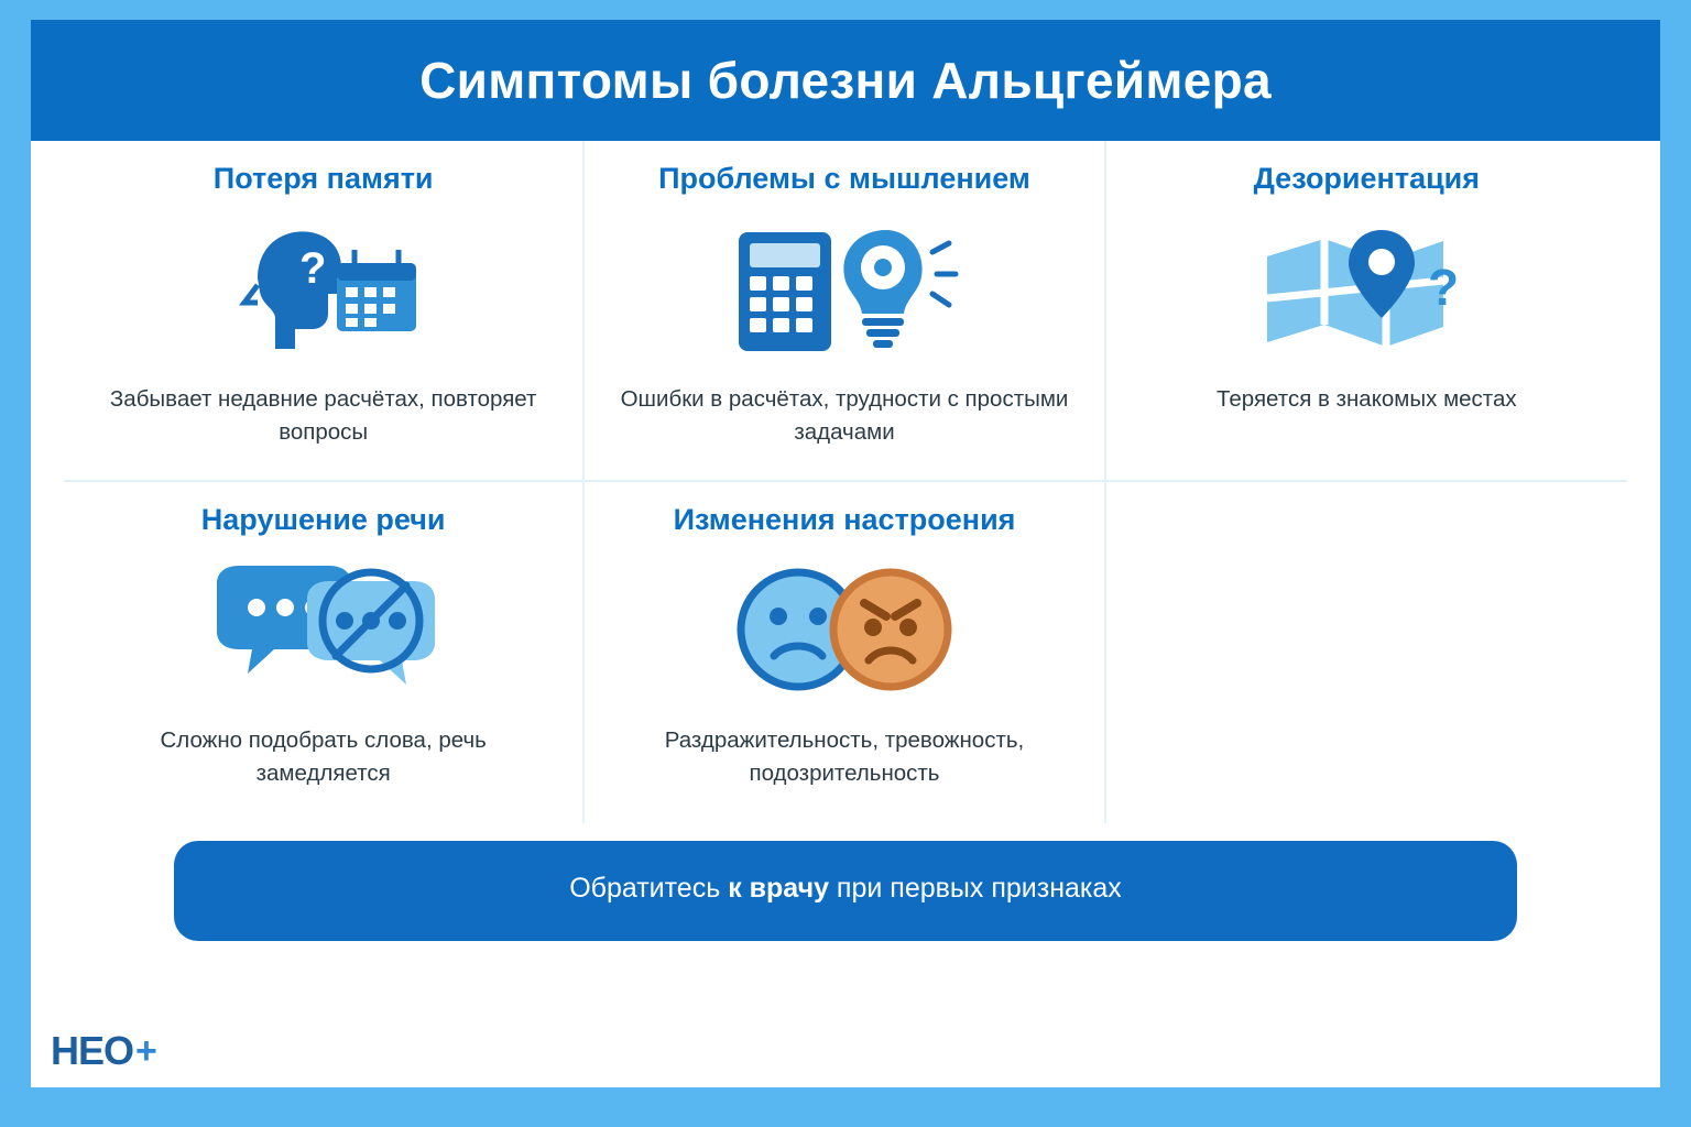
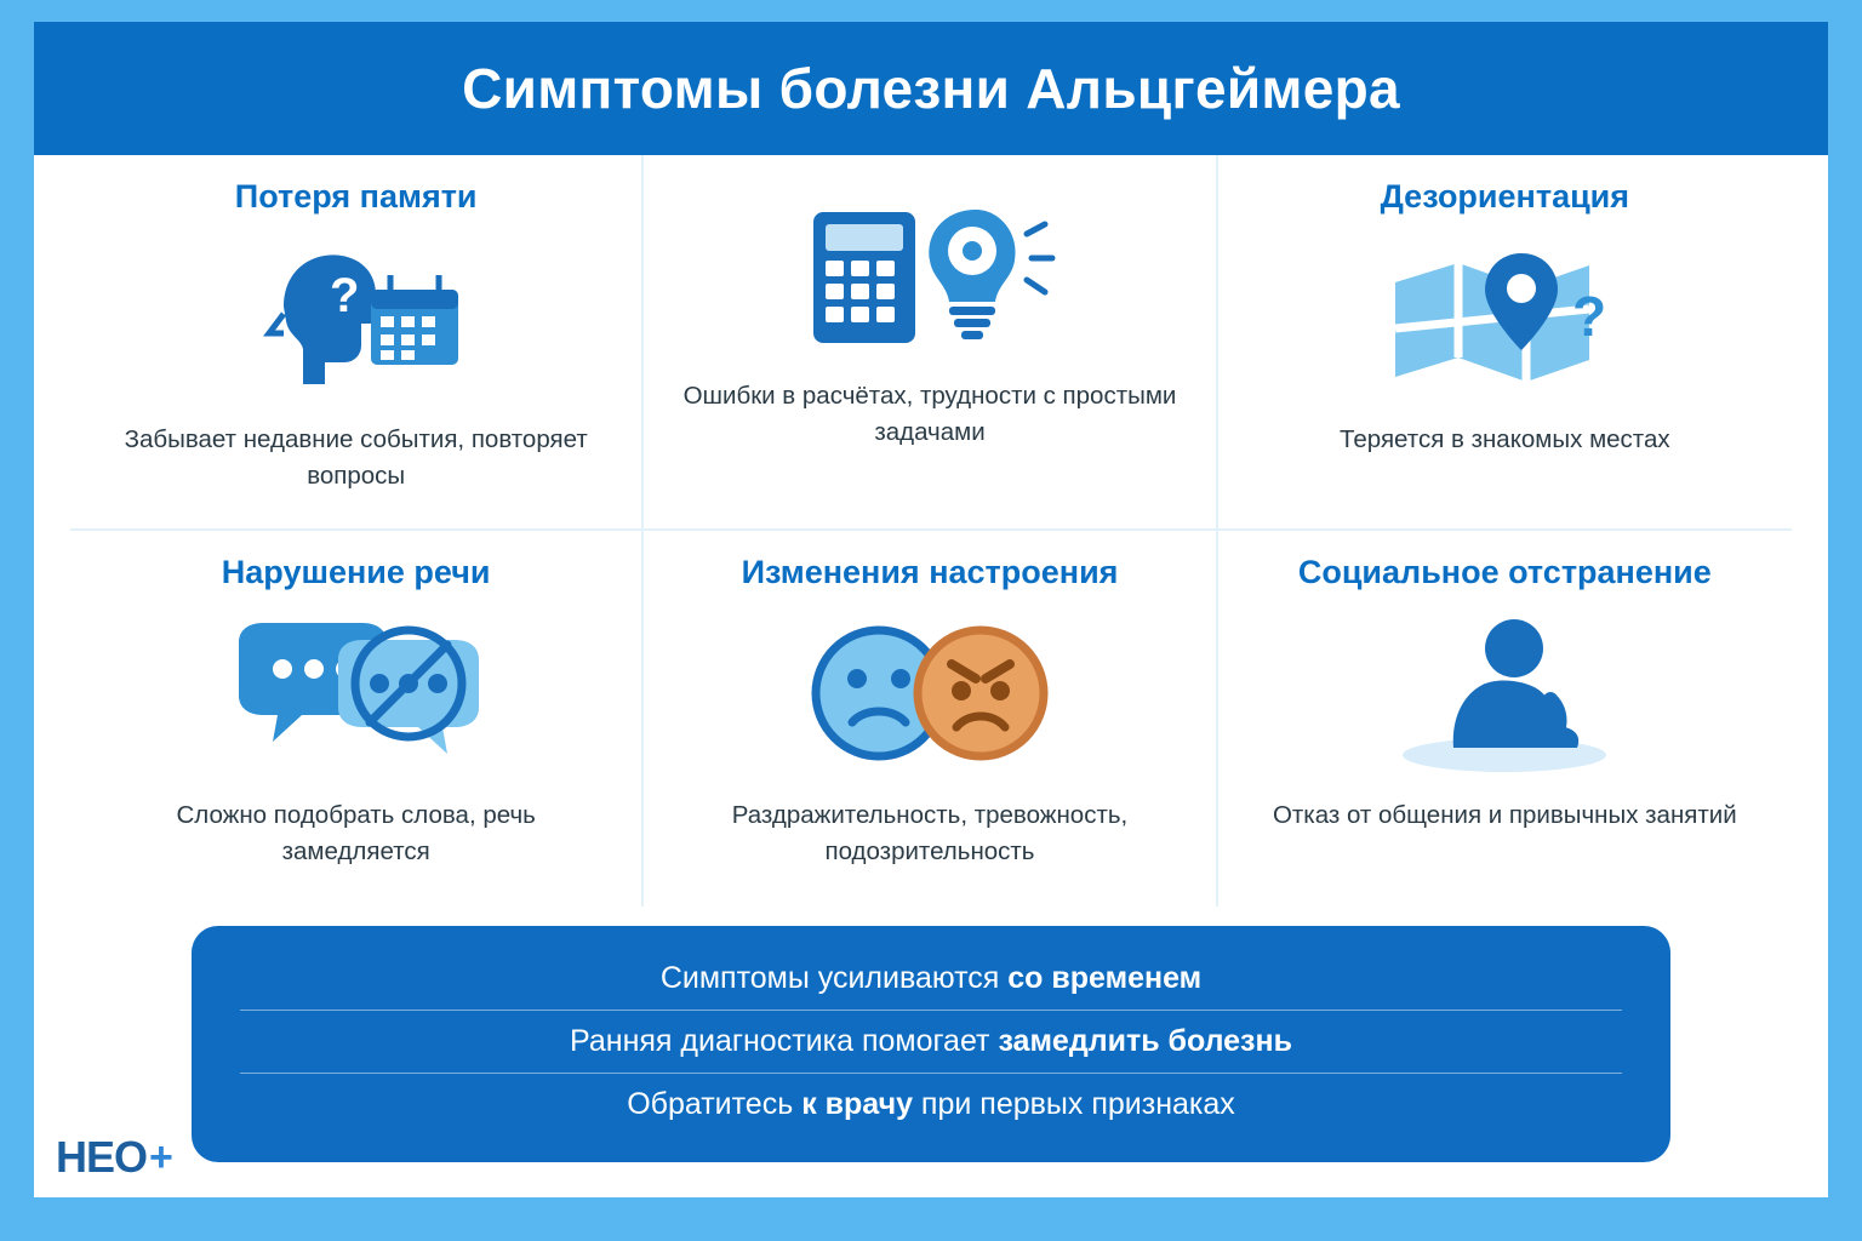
  Симптомы болезни Альцгеймера
  Потеря памяти
  ?
- Забывает недавние расчётах, повторяет вопросы
+ Забывает недавние события, повторяет вопросы
- Проблемы с мышлением
  Ошибки в расчётах, трудности с простыми задачами
  Дезориентация
  ?
  Теряется в знакомых местах
  Нарушение речи
  Сложно подобрать слова, речь замедляется
  Изменения настроения
  Раздражительность, тревожность, подозрительность
+ Социальное отстранение
+ Отказ от общения и привычных занятий
+ Симптомы усиливаются со временем
+ Ранняя диагностика помогает замедлить болезнь
  Обратитесь к врачу при первых признаках
  HEO
  +
